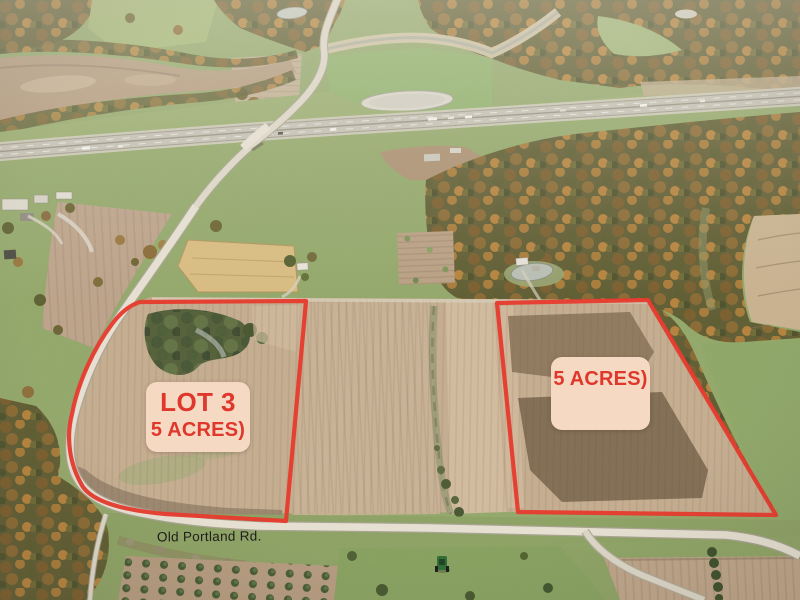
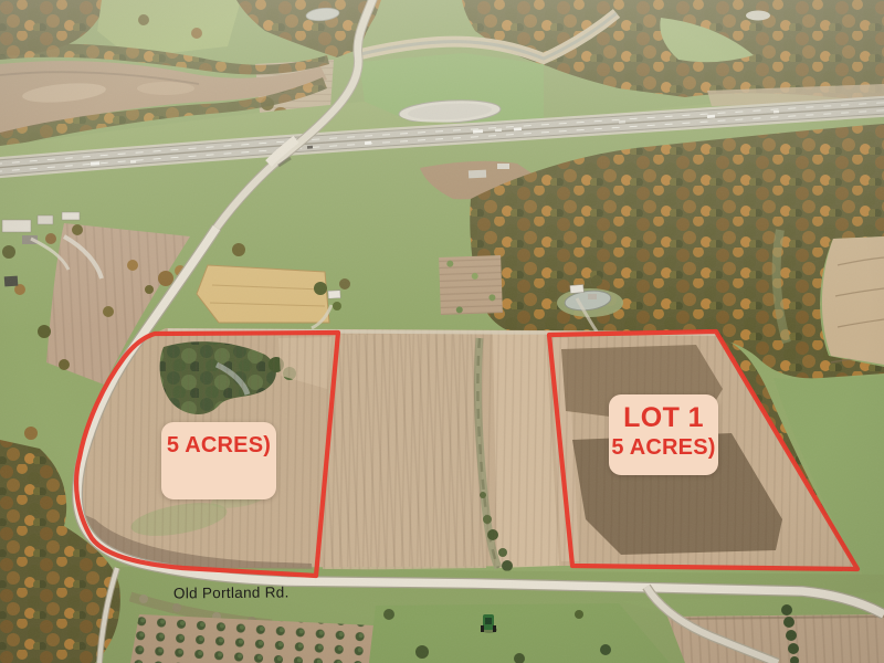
- LOT 3
  5 ACRES)
+ LOT 1
  5 ACRES)
  Old Portland Rd.
